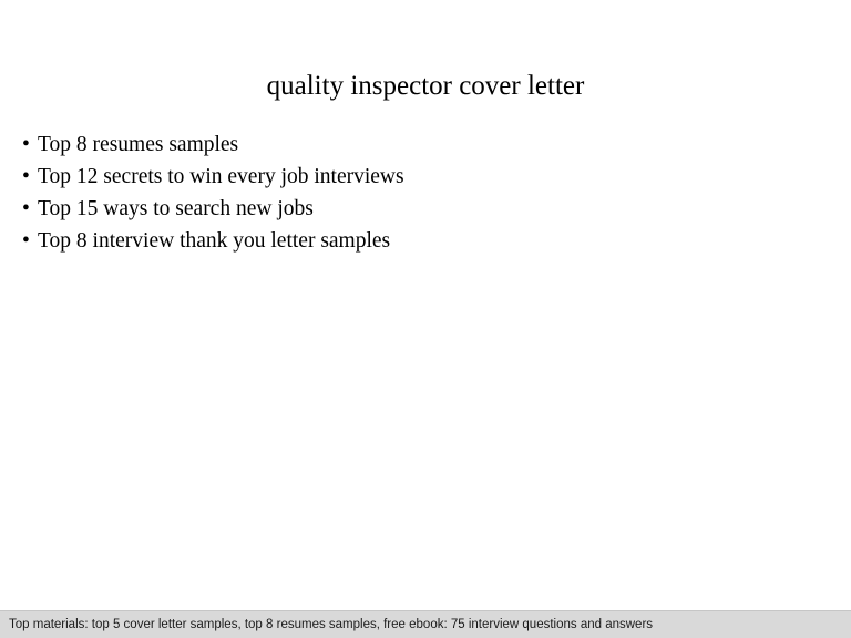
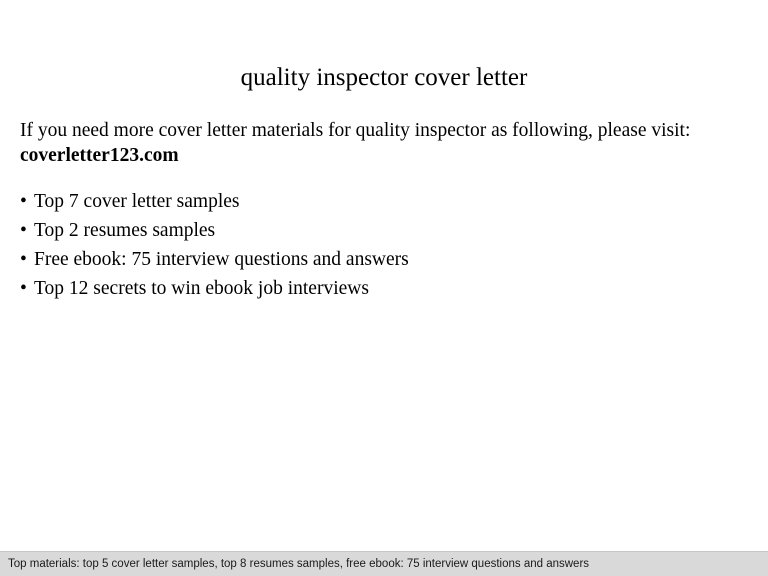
  quality inspector cover letter
+ If you need more cover letter materials for quality inspector as following, please visit: coverletter123.com
+ • Top 7 cover letter samples
- • Top 8 resumes samples
+ • Top 2 resumes samples
+ • Free ebook: 75 interview questions and answers
- • Top 12 secrets to win every job interviews
+ • Top 12 secrets to win ebook job interviews
- • Top 15 ways to search new jobs
- • Top 8 interview thank you letter samples
  Top materials: top 5 cover letter samples, top 8 resumes samples, free ebook: 75 interview questions and answers
